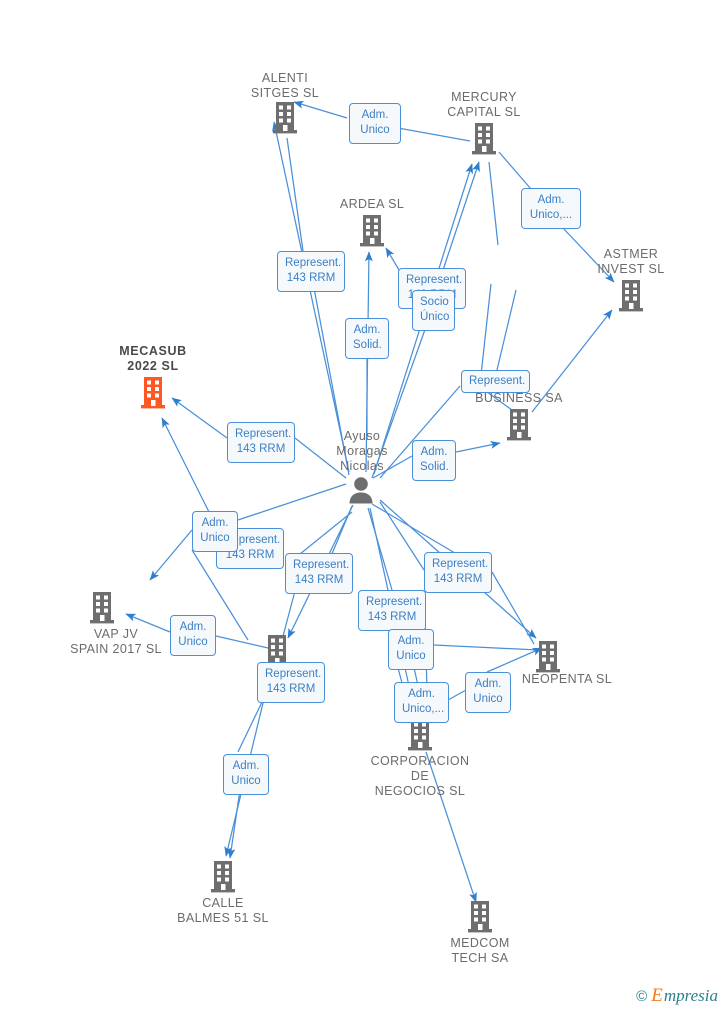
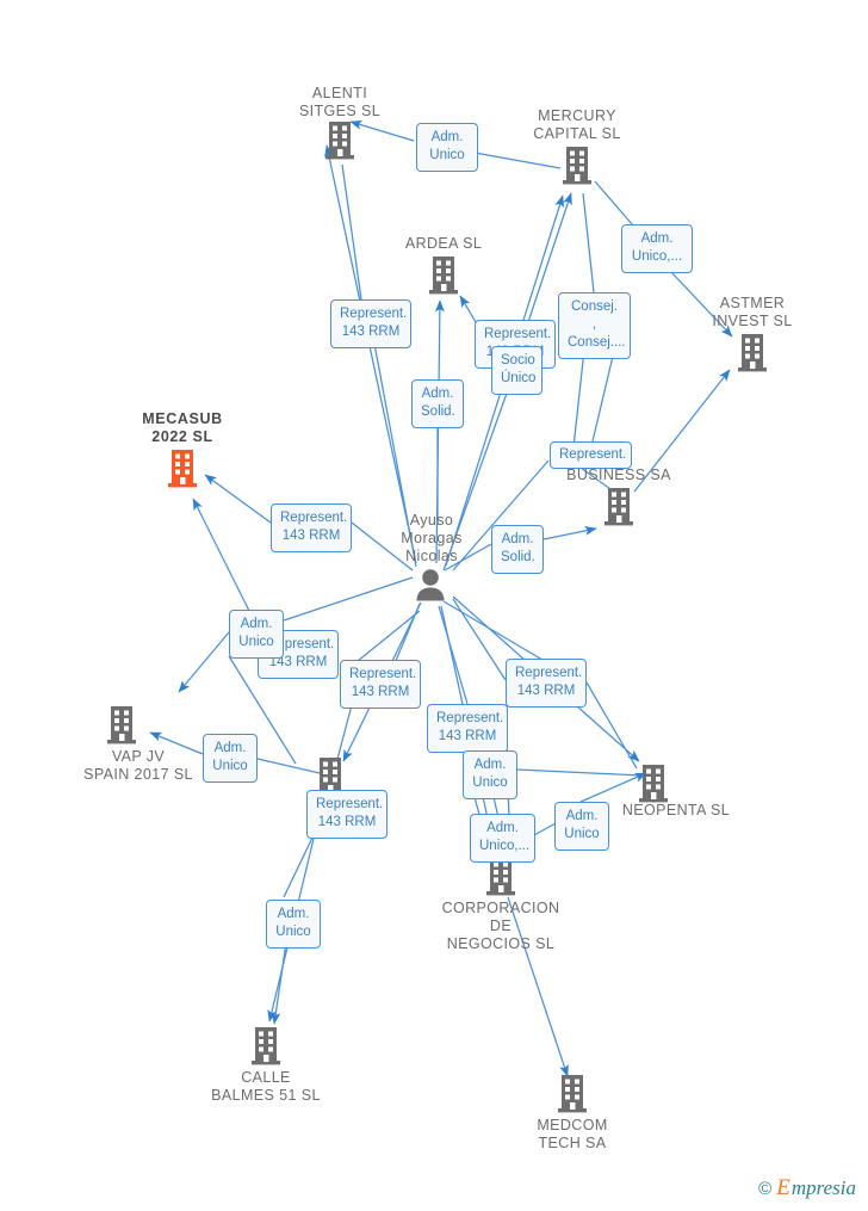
  ALENTI
  SITGES SL
  MERCURY
  CAPITAL SL
  ARDEA SL
  ASTMER
  INVEST SL
  BUSINESS SA
  MECASUB
  2022 SL
  Ayuso
  Moragas
  Nicolas
  VAP JV
  SPAIN 2017 SL
  NEOPENTA SL
  CORPORACION
  DE
  NEGOCIOS SL
  CALLE
  BALMES 51 SL
  MEDCOM
  TECH SA
  Adm.
  Unico
  Adm.
  Unico,...
  Represent.
  143 RRM
+ Consej. ,
+ Consej....
  Represent.
  Socio
  Único
  Adm.
  Solid.
  Represent.
  Represent.
  143 RRM
  Adm.
  Solid.
  present.
  143 RRM
  Adm.
  Unico
  Represent.
  143 RRM
  Represent.
  143 RRM
  Represent.
  143 RRM
  Adm.
  Unico
  Adm.
  Unico
  Represent.
  143 RRM
  Adm.
  Unico
  Adm.
  Unico,...
  Adm.
  Unico
  ©
  E
  mpresia
